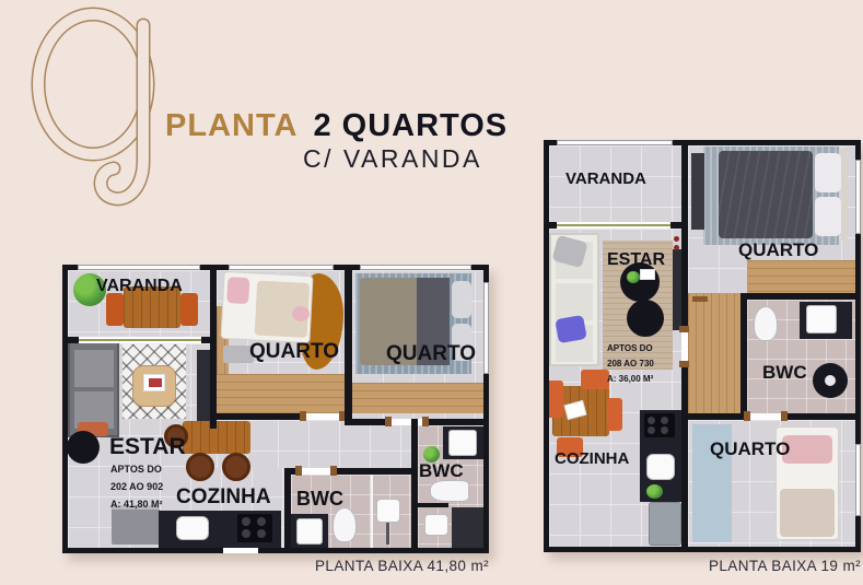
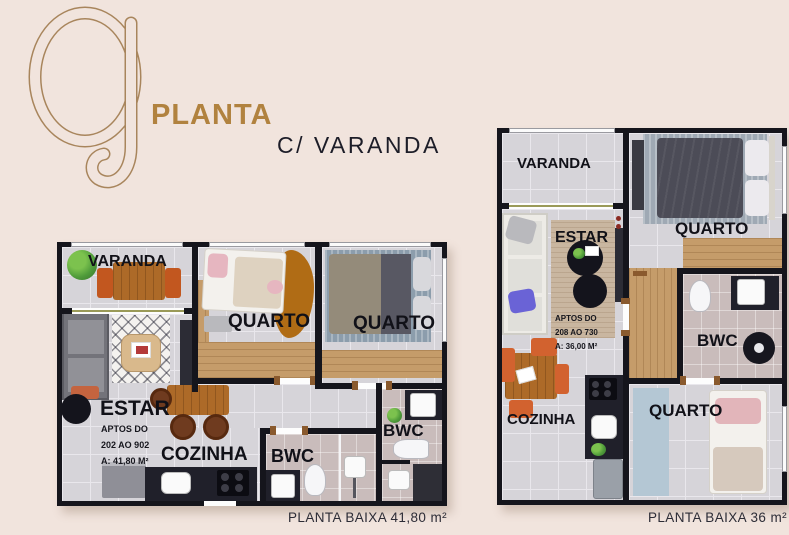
  PLANTA
- 2 QUARTOS
  C/ VARANDA
  VARANDA
  QUARTO
  QUARTO
  ESTAR
  APTOS DO
  202 AO 902
  A: 41,80 M²
  COZINHA
  BWC
  BWC
  PLANTA BAIXA 41,80 m²
  VARANDA
  QUARTO
  ESTAR
  APTOS DO
  208 AO 730
  A: 36,00 M²
  BWC
  COZINHA
  QUARTO
- PLANTA BAIXA 19 m²
+ PLANTA BAIXA 36 m²
